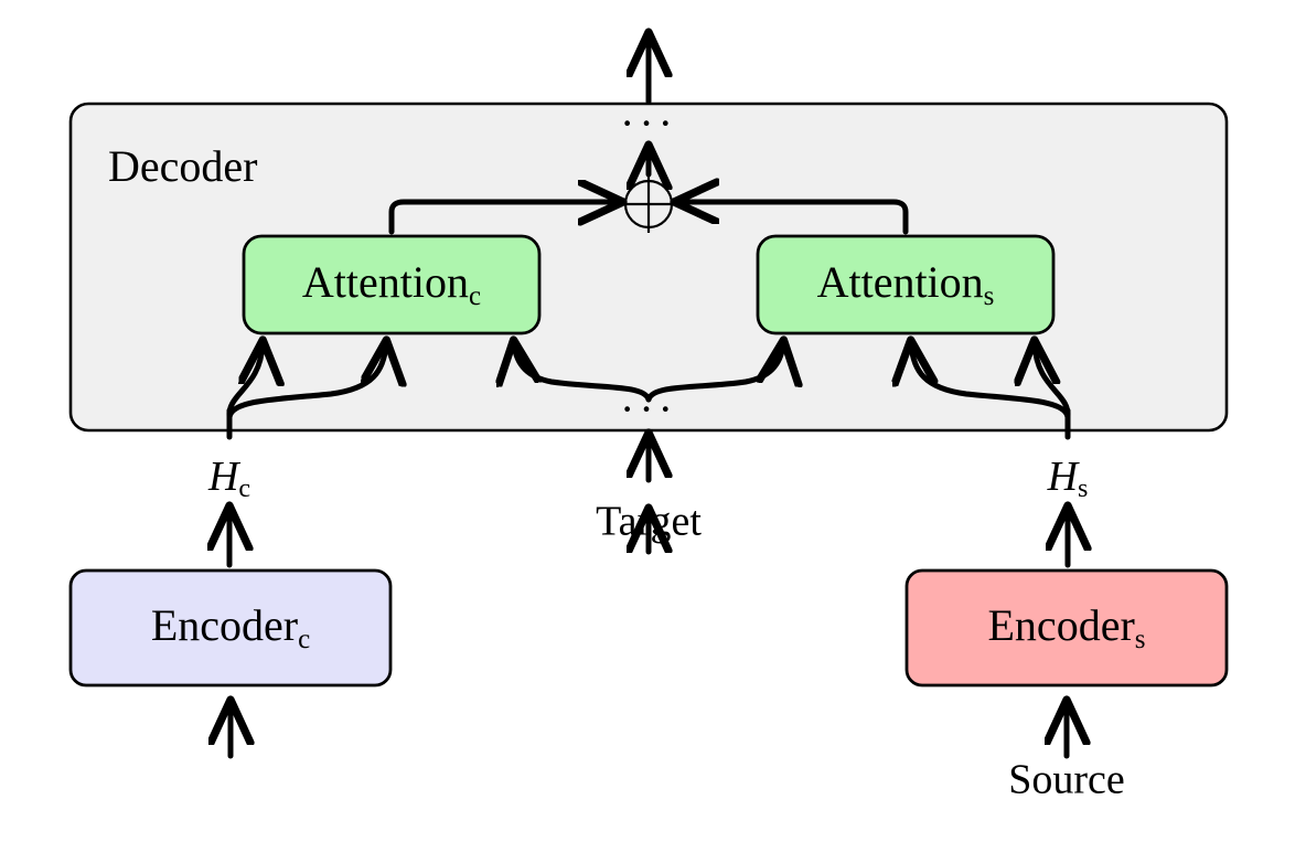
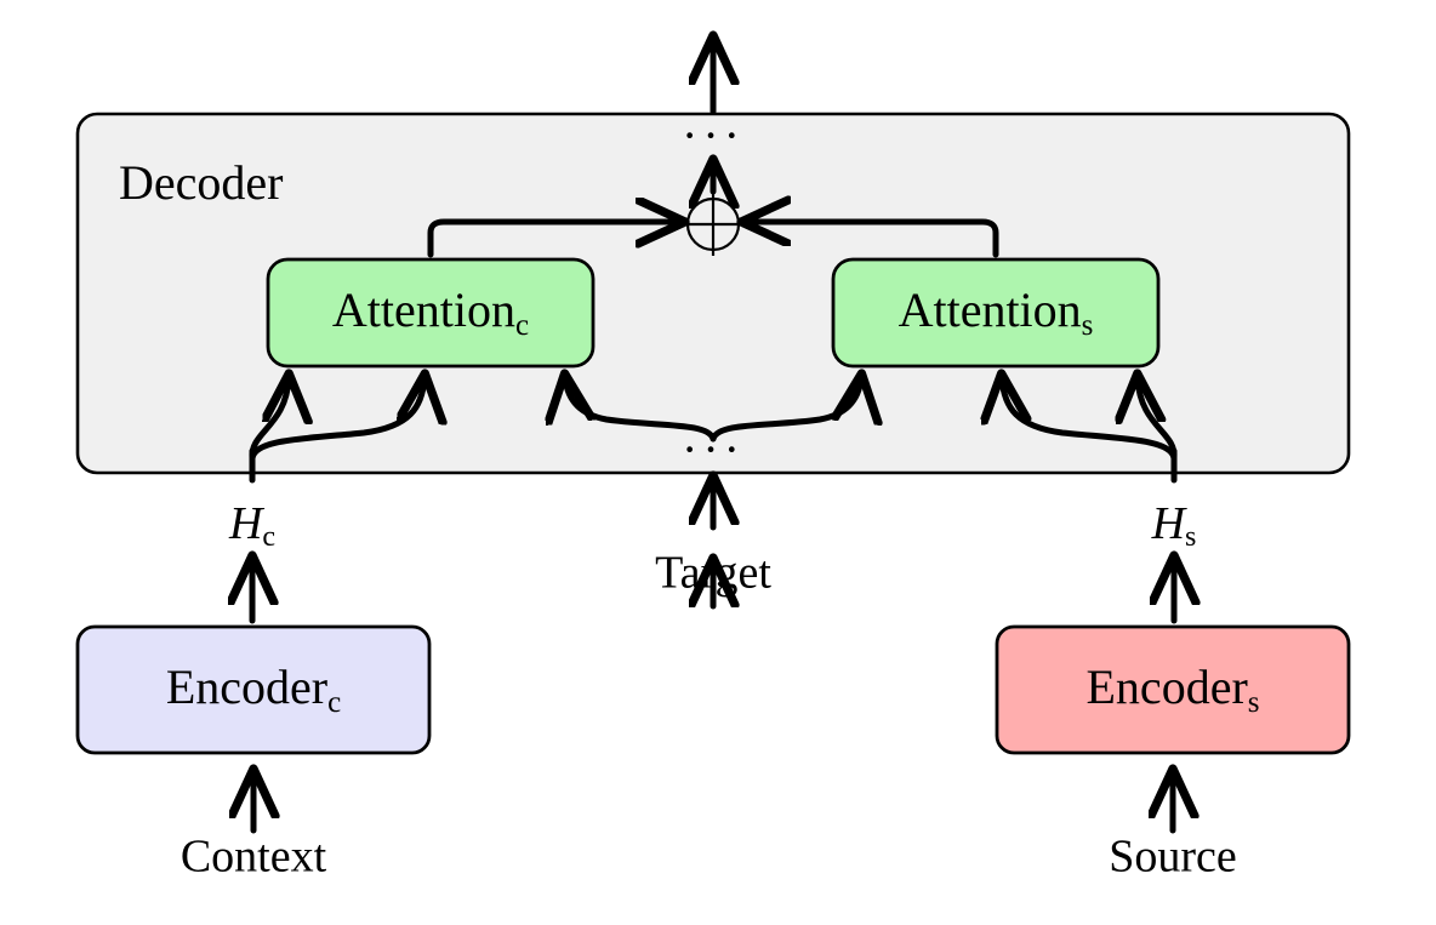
  Decoder
  Attentionc
  Attentions
  ···
  ···
  Hc
  Hs
  Encoderc
  Encoders
+ Context
  Target
  Source
